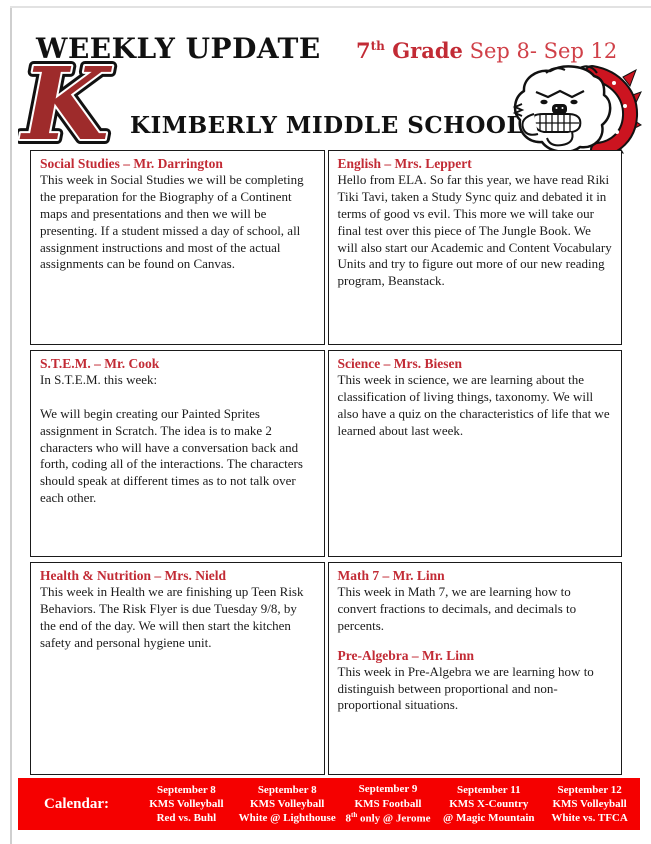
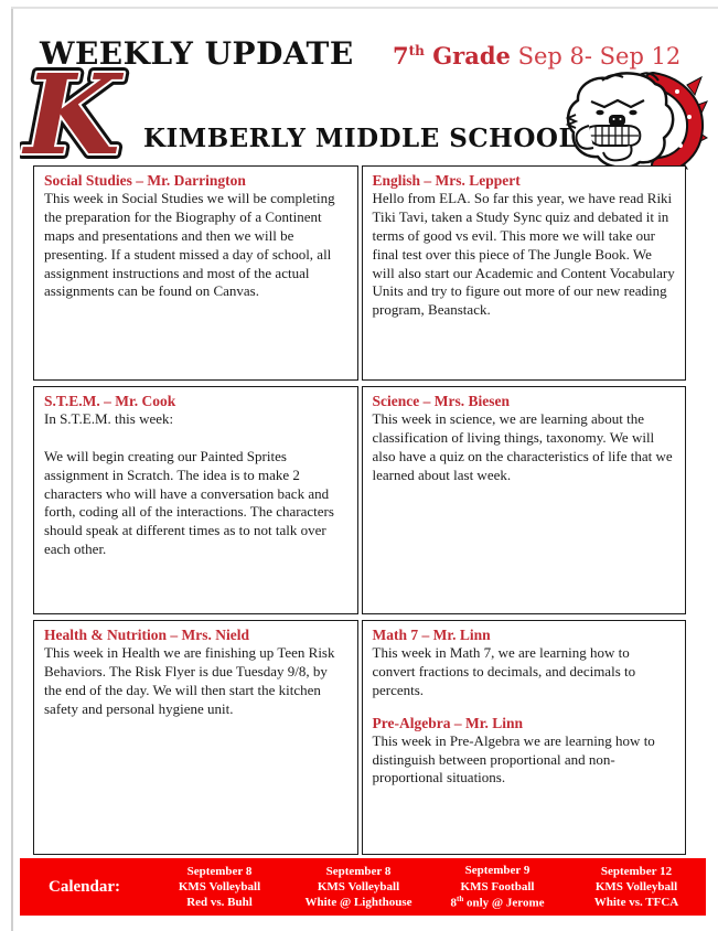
  WEEKLY UPDATE
  7th Grade Sep 8- Sep 12
  K
  KIMBERLY MIDDLE SCHOOL
  Social Studies – Mr. Darrington
  This week in Social Studies we will be completing the preparation for the Biography of a Continent maps and presentations and then we will be presenting. If a student missed a day of school, all assignment instructions and most of the actual assignments can be found on Canvas.
  English – Mrs. Leppert
  Hello from ELA. So far this year, we have read Riki Tiki Tavi, taken a Study Sync quiz and debated it in terms of good vs evil. This more we will take our final test over this piece of The Jungle Book. We will also start our Academic and Content Vocabulary Units and try to figure out more of our new reading program, Beanstack.
  S.T.E.M. – Mr. Cook
  In S.T.E.M. this week:
  We will begin creating our Painted Sprites assignment in Scratch. The idea is to make 2 characters who will have a conversation back and forth, coding all of the interactions. The characters should speak at different times as to not talk over each other.
  Science – Mrs. Biesen
  This week in science, we are learning about the classification of living things, taxonomy. We will also have a quiz on the characteristics of life that we learned about last week.
  Health & Nutrition – Mrs. Nield
  This week in Health we are finishing up Teen Risk Behaviors. The Risk Flyer is due Tuesday 9/8, by the end of the day. We will then start the kitchen safety and personal hygiene unit.
  Math 7 – Mr. Linn
  This week in Math 7, we are learning how to convert fractions to decimals, and decimals to percents.
  Pre-Algebra – Mr. Linn
  This week in Pre-Algebra we are learning how to distinguish between proportional and non-proportional situations.
  Calendar:
  September 8
  KMS Volleyball
  Red vs. Buhl
  September 8
  KMS Volleyball
  White @ Lighthouse
  September 9
  KMS Football
  8th only @ Jerome
- September 11
- KMS X-Country
- @ Magic Mountain
  September 12
  KMS Volleyball
  White vs. TFCA
